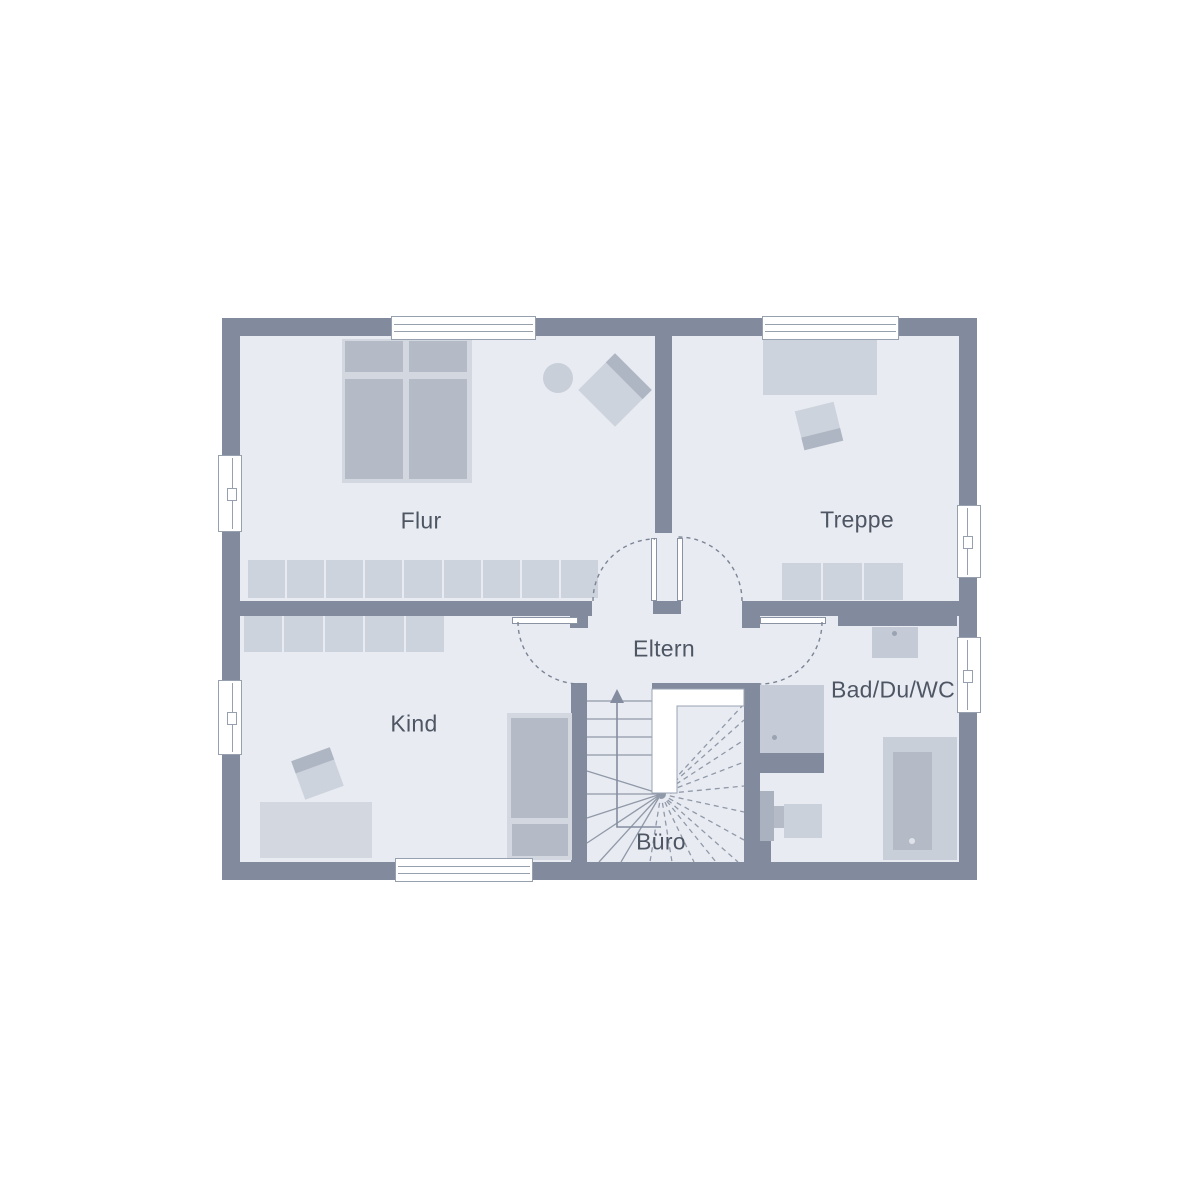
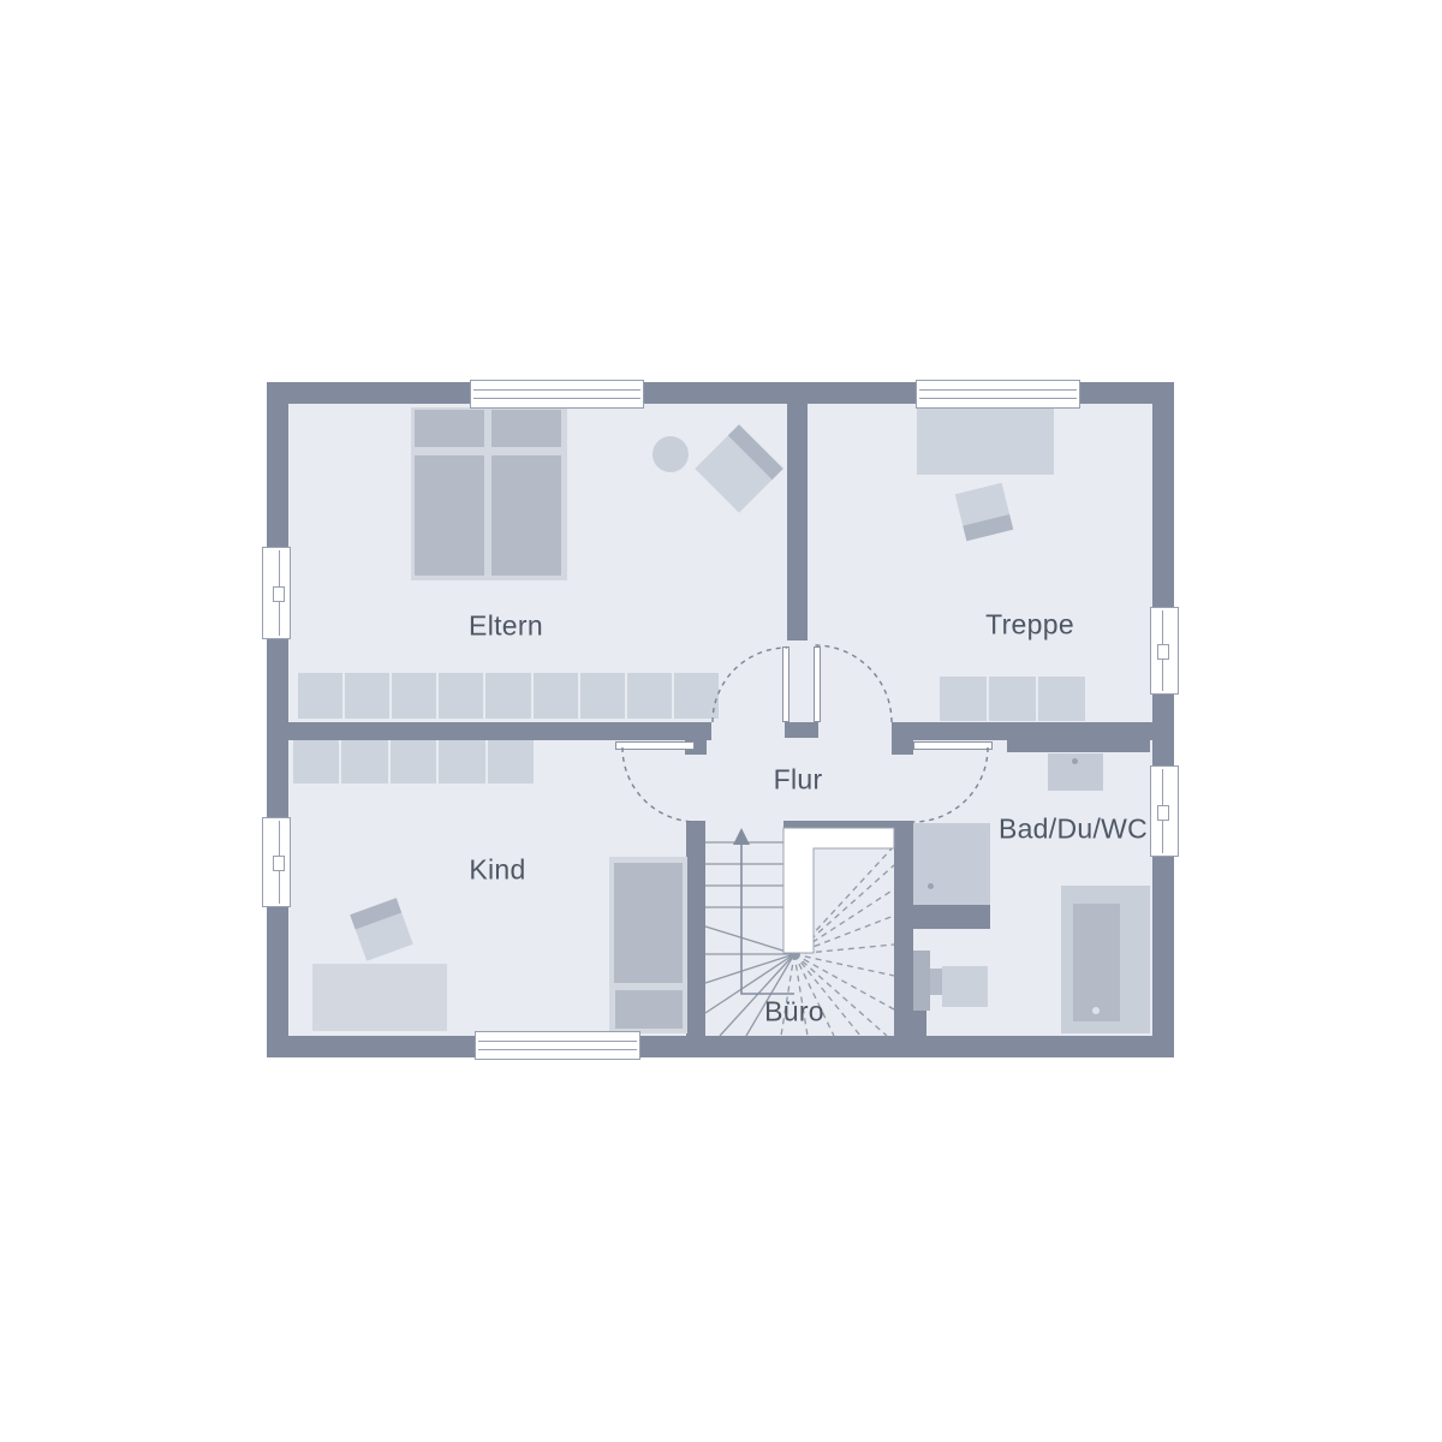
- Flur
+ Eltern
  Treppe
  Kind
- Eltern
+ Flur
  Bad/Du/WC
  Büro
